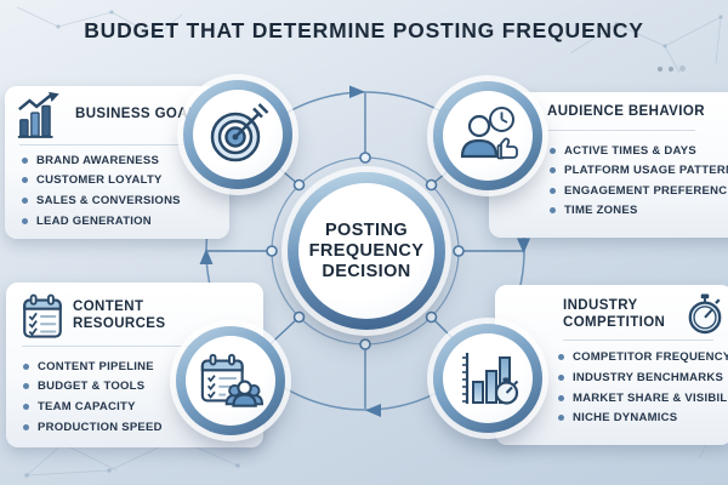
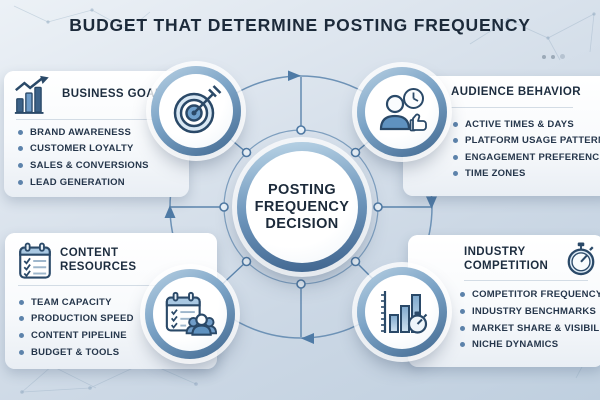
  BUDGET THAT DETERMINE POSTING FREQUENCY
  BUSINESS GOA
  BRAND AWARENESS
  CUSTOMER LOYALTY
  SALES & CONVERSIONS
  LEAD GENERATION
  AUDIENCE BEHAVIOR
  ACTIVE TIMES & DAYS
  PLATFORM USAGE PATTER
  ENGAGEMENT PREFERENC
  TIME ZONES
  CONTENT RESOURCES
- CONTENT PIPELINE
+ TEAM CAPACITY
- BUDGET & TOOLS
+ PRODUCTION SPEED
- TEAM CAPACITY
+ CONTENT PIPELINE
- PRODUCTION SPEED
+ BUDGET & TOOLS
  INDUSTRY COMPETITION
  COMPETITOR FREQUENCY
  INDUSTRY BENCHMARKS
  MARKET SHARE & VISIBIL
  NICHE DYNAMICS
  POSTING
  FREQUENCY
  DECISION
